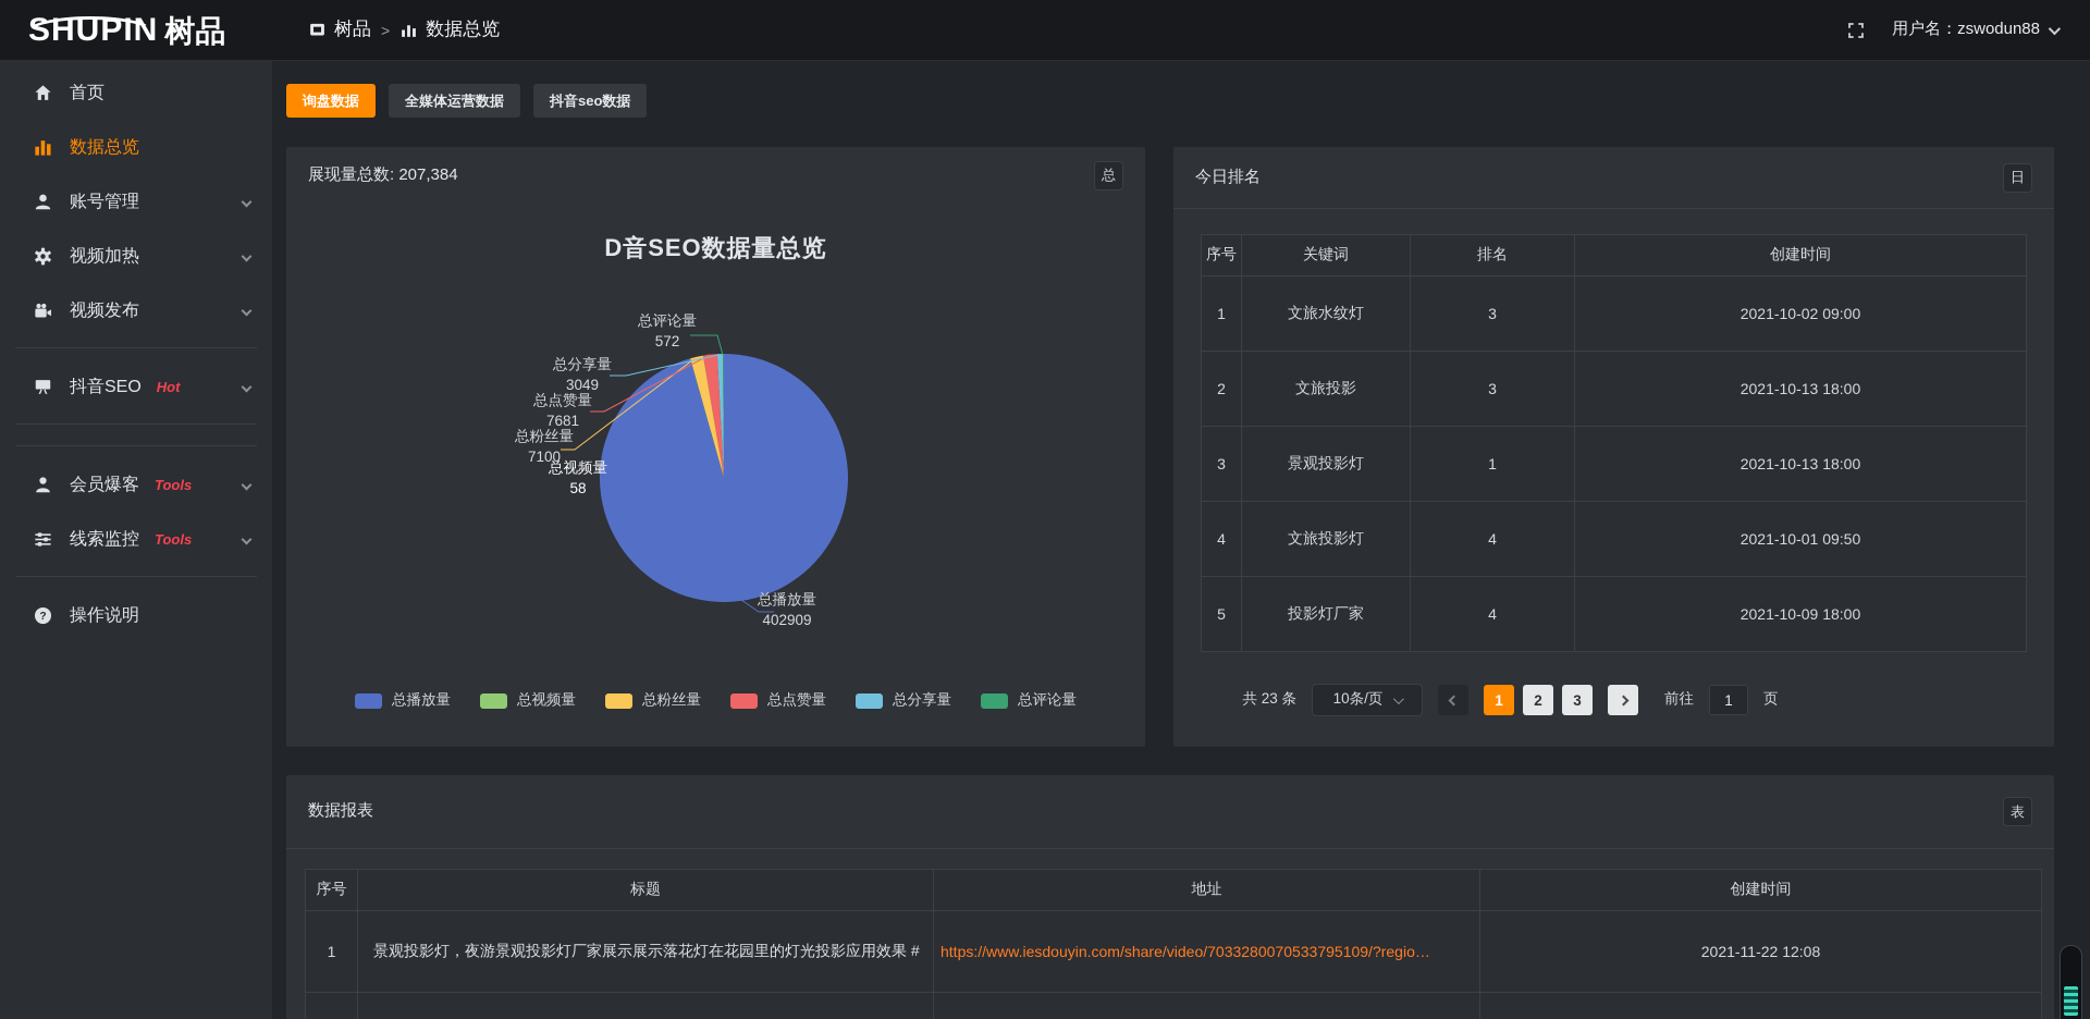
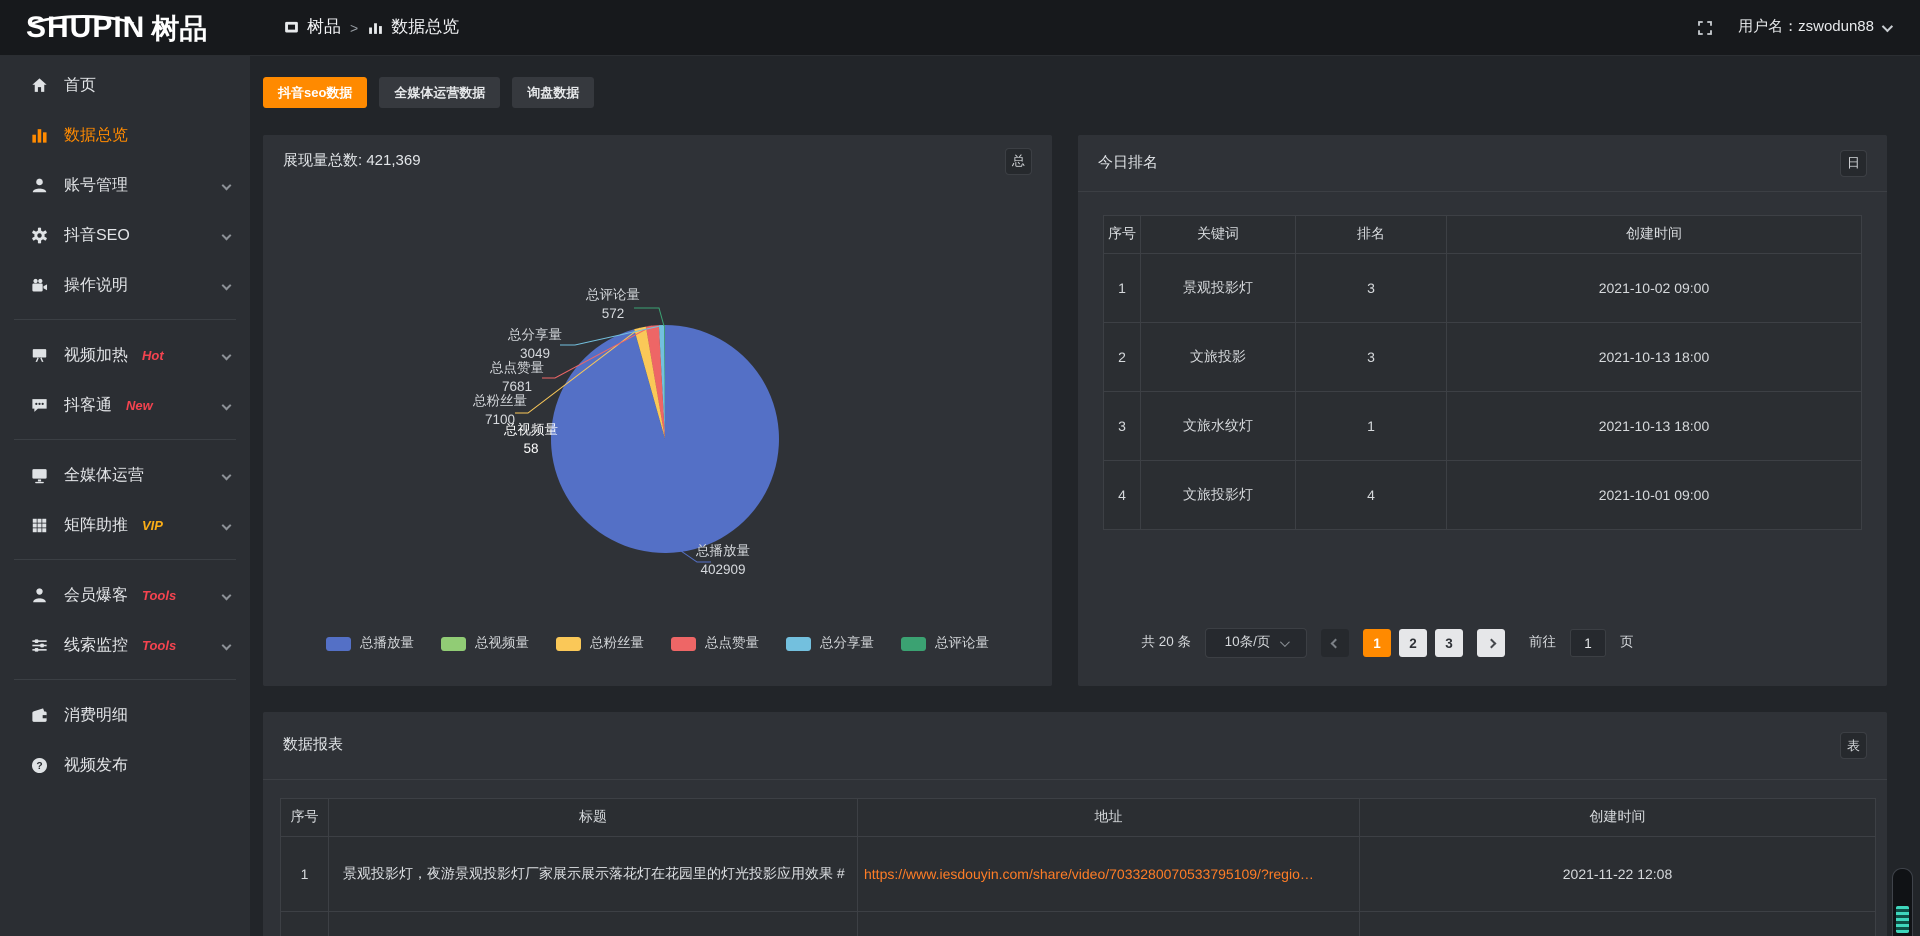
  SHUPIN
  树品
  树品
  >
  数据总览
  用户名：zswodun88
  首页
  数据总览
  账号管理
- 视频加热
+ 抖音SEO
- 视频发布
+ 操作说明
- 抖音SEO
+ 视频加热
  Hot
+ 抖客通
+ New
+ 全媒体运营
+ 矩阵助推
+ VIP
  会员爆客
  Tools
  线索监控
  Tools
+ 消费明细
  ?
- 操作说明
+ 视频发布
- 询盘数据
+ 抖音seo数据
  全媒体运营数据
- 抖音seo数据
+ 询盘数据
- 展现量总数: 207,384
+ 展现量总数: 421,369
  总
- D音SEO数据量总览
  总播放量
  总视频量
  总粉丝量
  总点赞量
  总分享量
  总评论量
  总播放量
  402909
  总视频量
  58
  总粉丝量
  7100
  总点赞量
  7681
  总分享量
  3049
  总评论量
  572
  今日排名
  日
  序号	关键词	排名	创建时间
- 1	文旅水纹灯	3	2021-10-02 09:00
+ 1	景观投影灯	3	2021-10-02 09:00
  2	文旅投影	3	2021-10-13 18:00
- 3	景观投影灯	1	2021-10-13 18:00
+ 3	文旅水纹灯	1	2021-10-13 18:00
- 4	文旅投影灯	4	2021-10-01 09:50
+ 4	文旅投影灯	4	2021-10-01 09:00
- 5	投影灯厂家	4	2021-10-09 18:00
- 共 23 条
+ 共 20 条
  10条/页
  1
  2
  3
  前往
  1
  页
  数据报表
  表
  序号	标题	地址	创建时间
  1	景观投影灯，夜游景观投影灯厂家展示展示落花灯在花园里的灯光投影应用效果 #	https://www.iesdouyin.com/share/video/7033280070533795109/?regio…	2021-11-22 12:08
